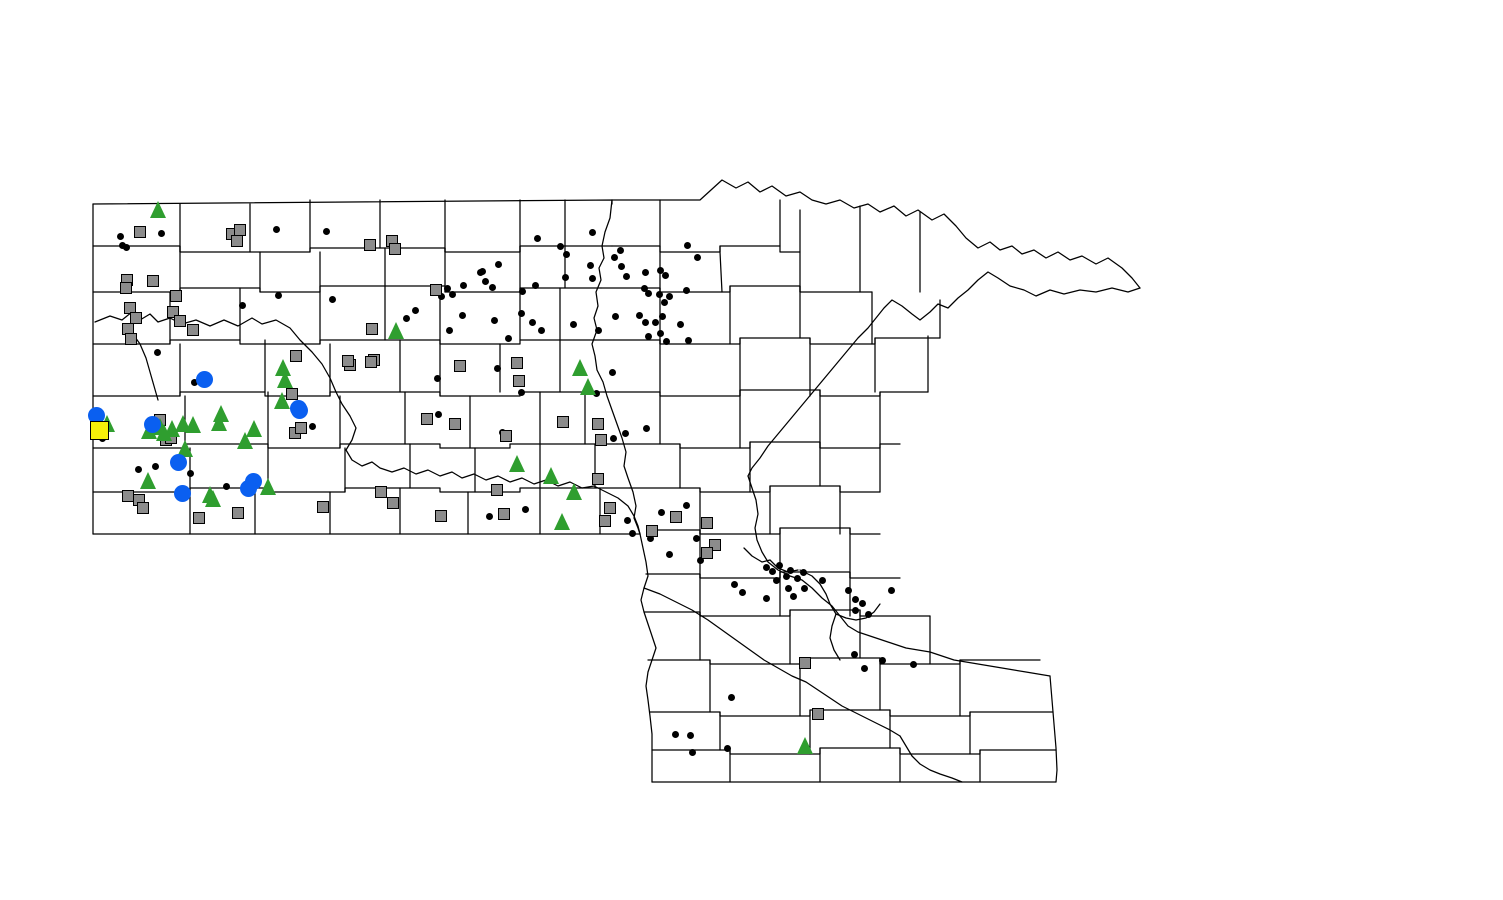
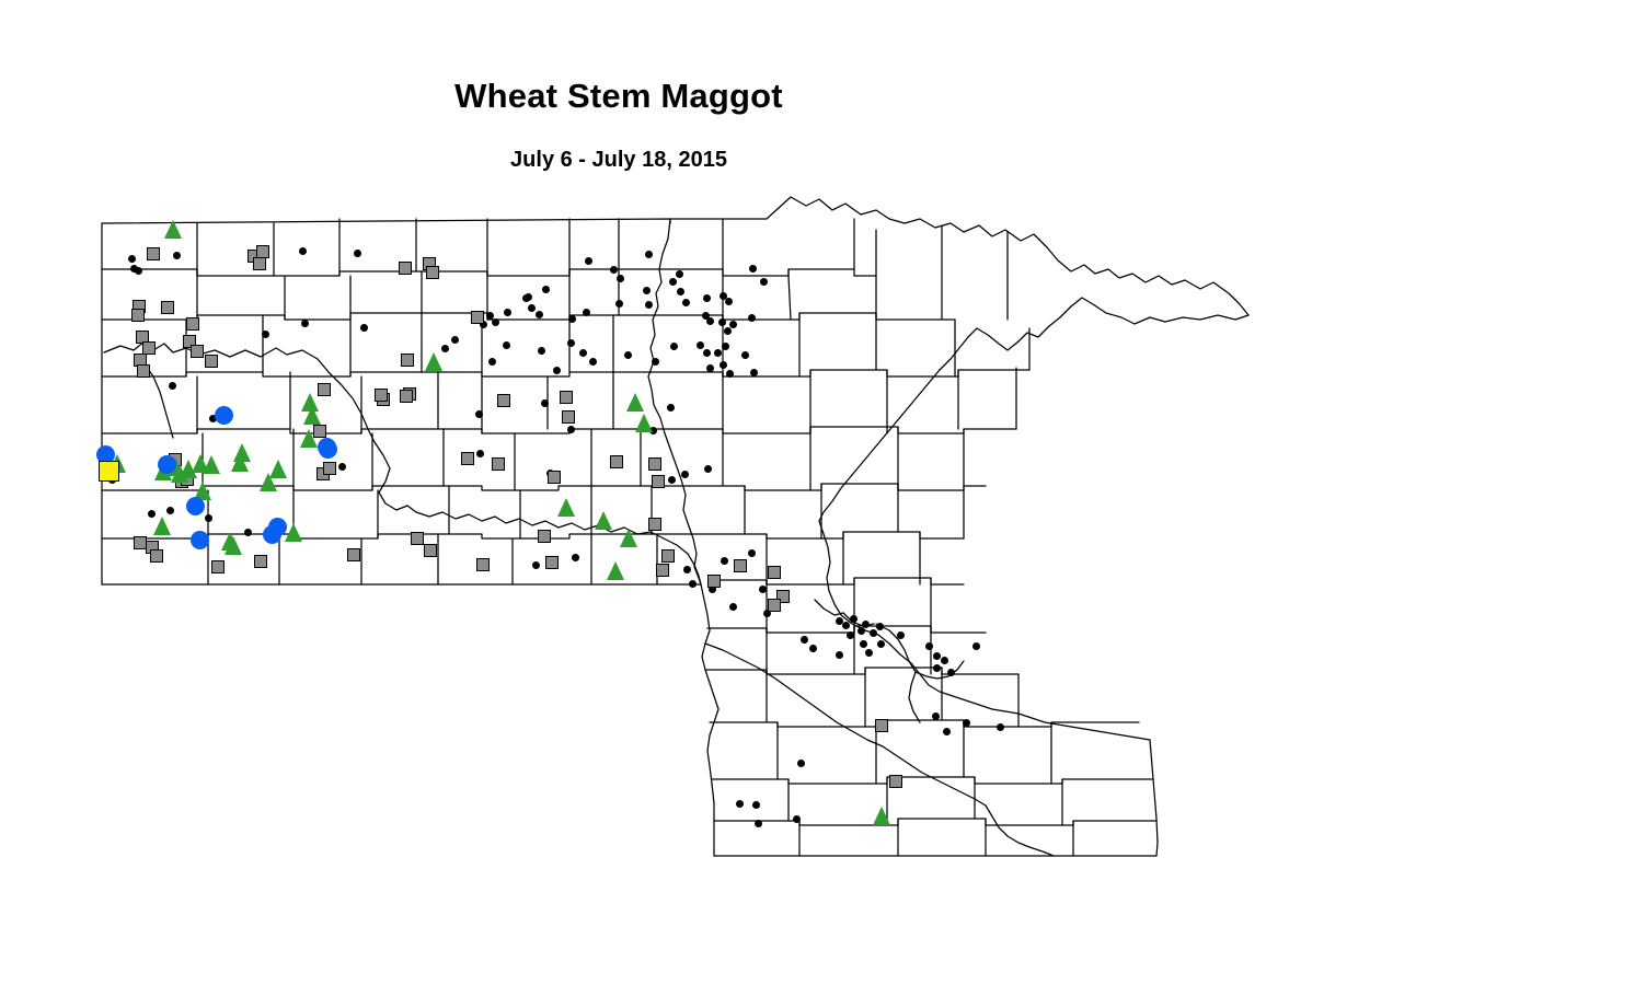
+ Wheat Stem Maggot
+ July 6 - July 18, 2015
